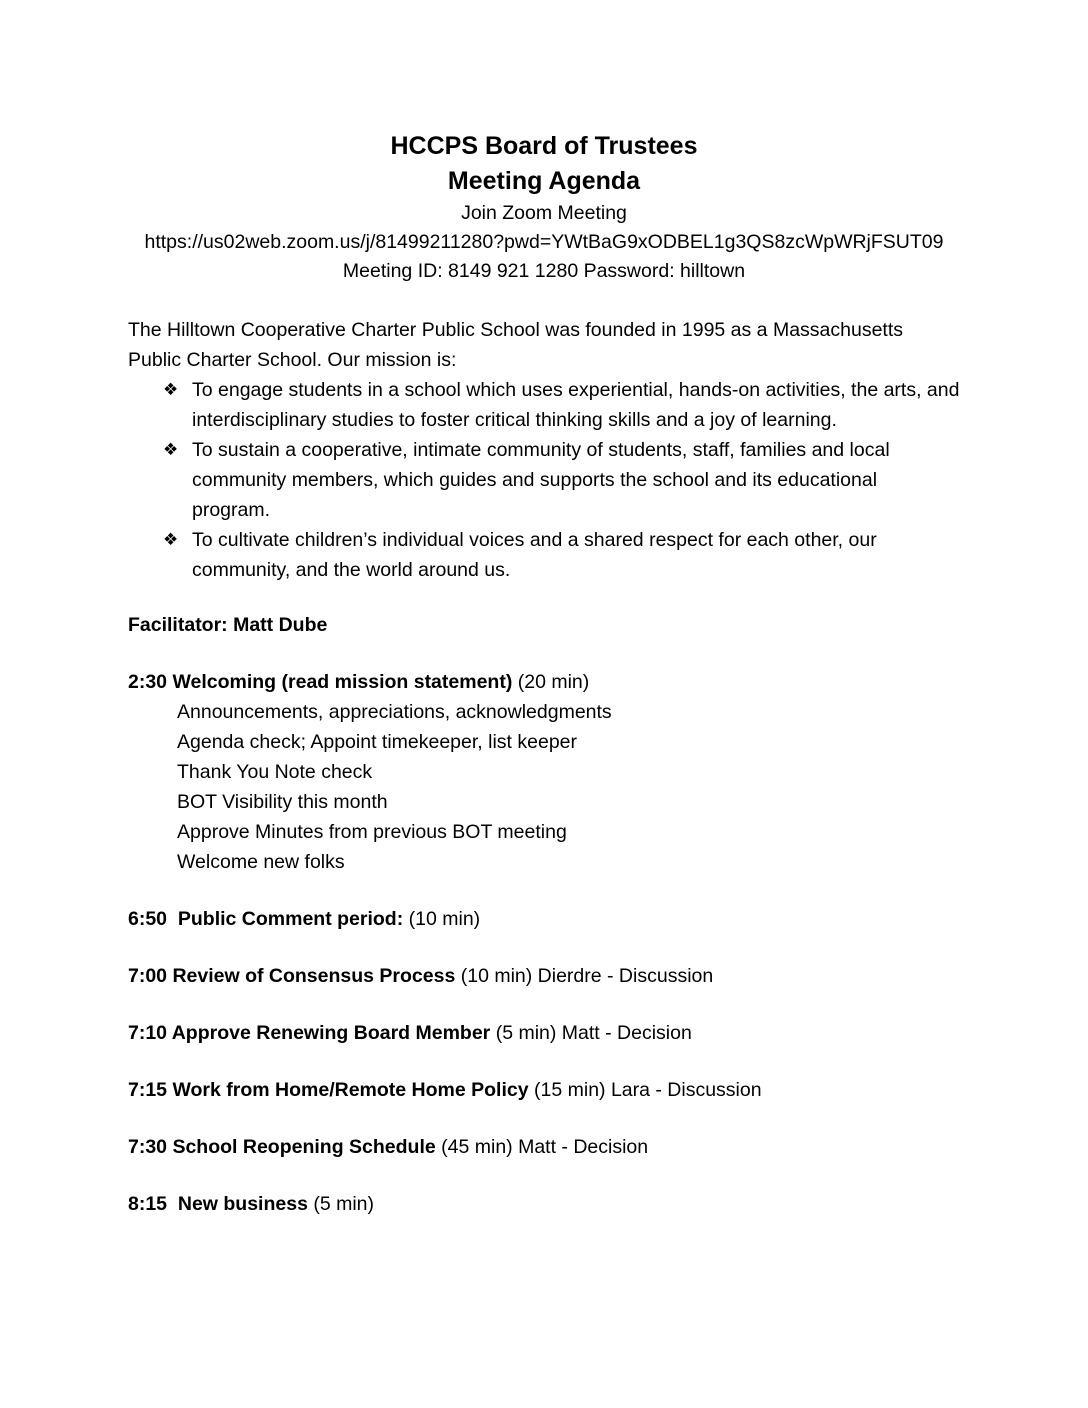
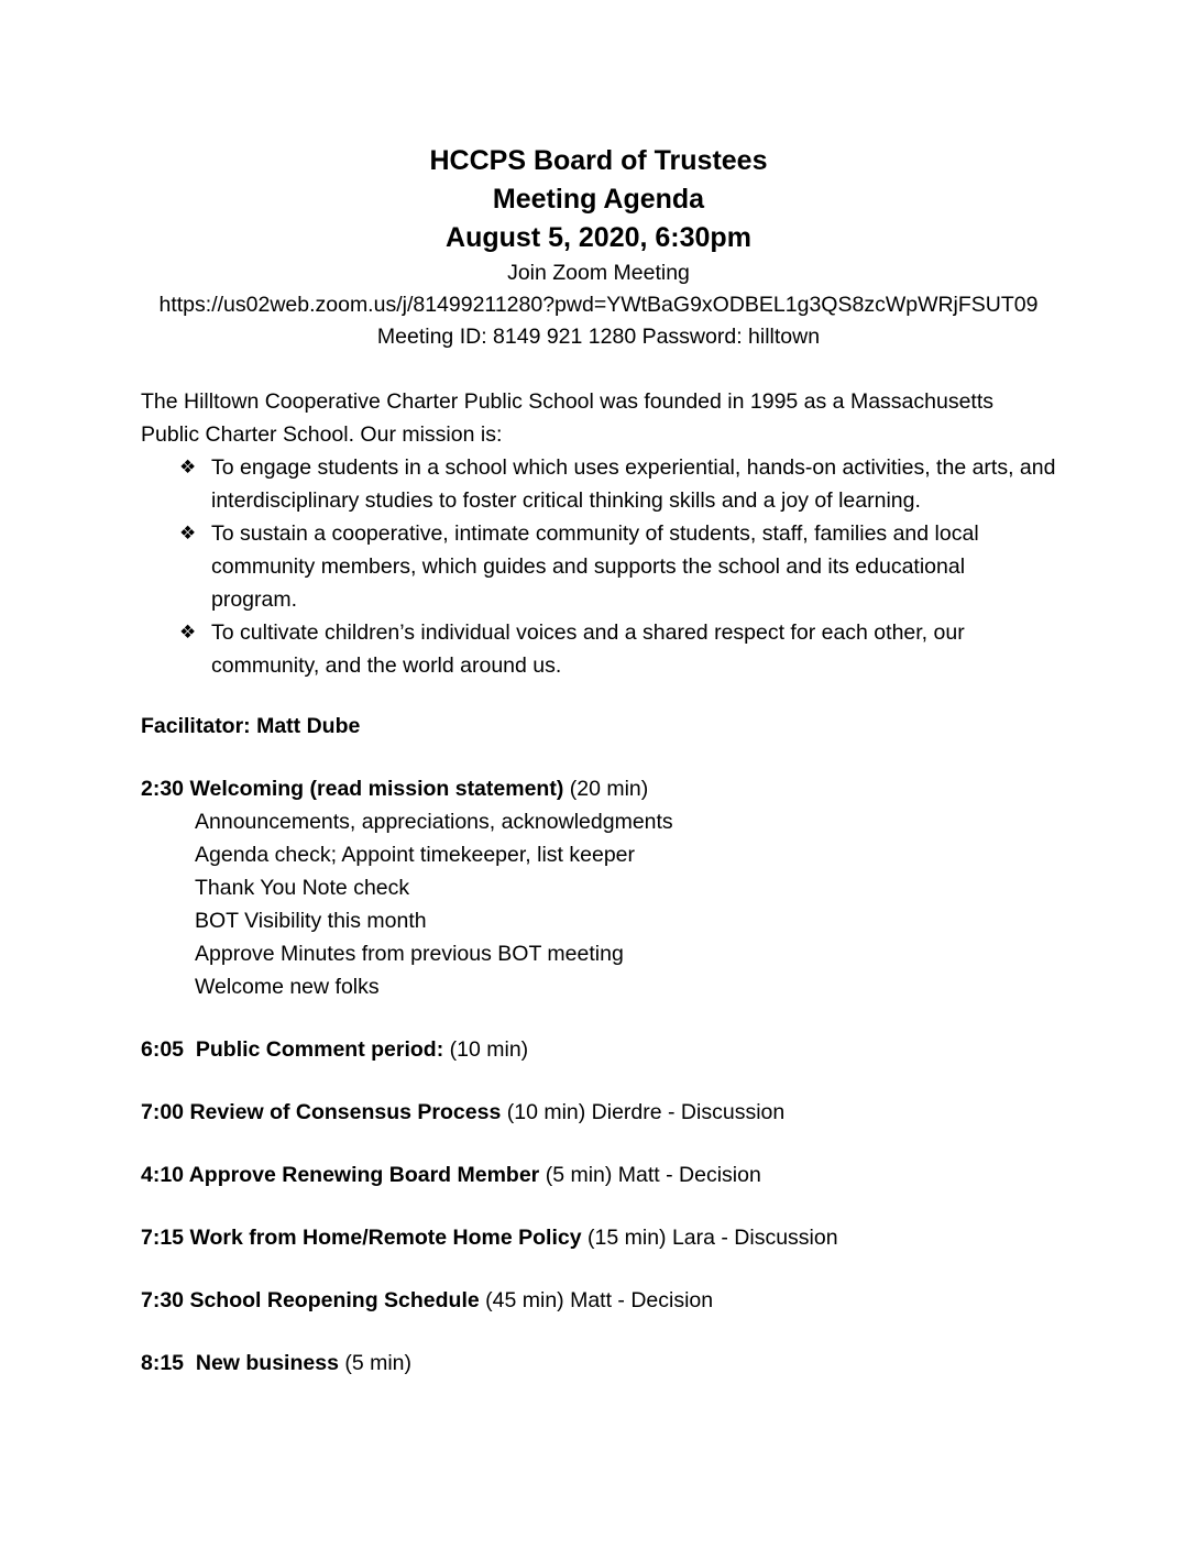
  HCCPS Board of Trustees
  Meeting Agenda
+ August 5, 2020, 6:30pm
  Join Zoom Meeting
  https://us02web.zoom.us/j/81499211280?pwd=YWtBaG9xODBEL1g3QS8zcWpWRjFSUT09
  Meeting ID: 8149 921 1280 Password: hilltown
  The Hilltown Cooperative Charter Public School was founded in 1995 as a Massachusetts Public Charter School. Our mission is:
  ❖
  To engage students in a school which uses experiential, hands-on activities, the arts, and interdisciplinary studies to foster critical thinking skills and a joy of learning.
  ❖
  To sustain a cooperative, intimate community of students, staff, families and local community members, which guides and supports the school and its educational program.
  ❖
  To cultivate children’s individual voices and a shared respect for each other, our community, and the world around us.
  Facilitator: Matt Dube
  2:30 Welcoming (read mission statement) (20 min)
  Announcements, appreciations, acknowledgments
  Agenda check; Appoint timekeeper, list keeper
  Thank You Note check
  BOT Visibility this month
  Approve Minutes from previous BOT meeting
  Welcome new folks
- 6:50 Public Comment period: (10 min)
+ 6:05 Public Comment period: (10 min)
  7:00 Review of Consensus Process (10 min) Dierdre - Discussion
- 7:10 Approve Renewing Board Member (5 min) Matt - Decision
+ 4:10 Approve Renewing Board Member (5 min) Matt - Decision
  7:15 Work from Home/Remote Home Policy (15 min) Lara - Discussion
  7:30 School Reopening Schedule (45 min) Matt - Decision
  8:15 New business (5 min)
